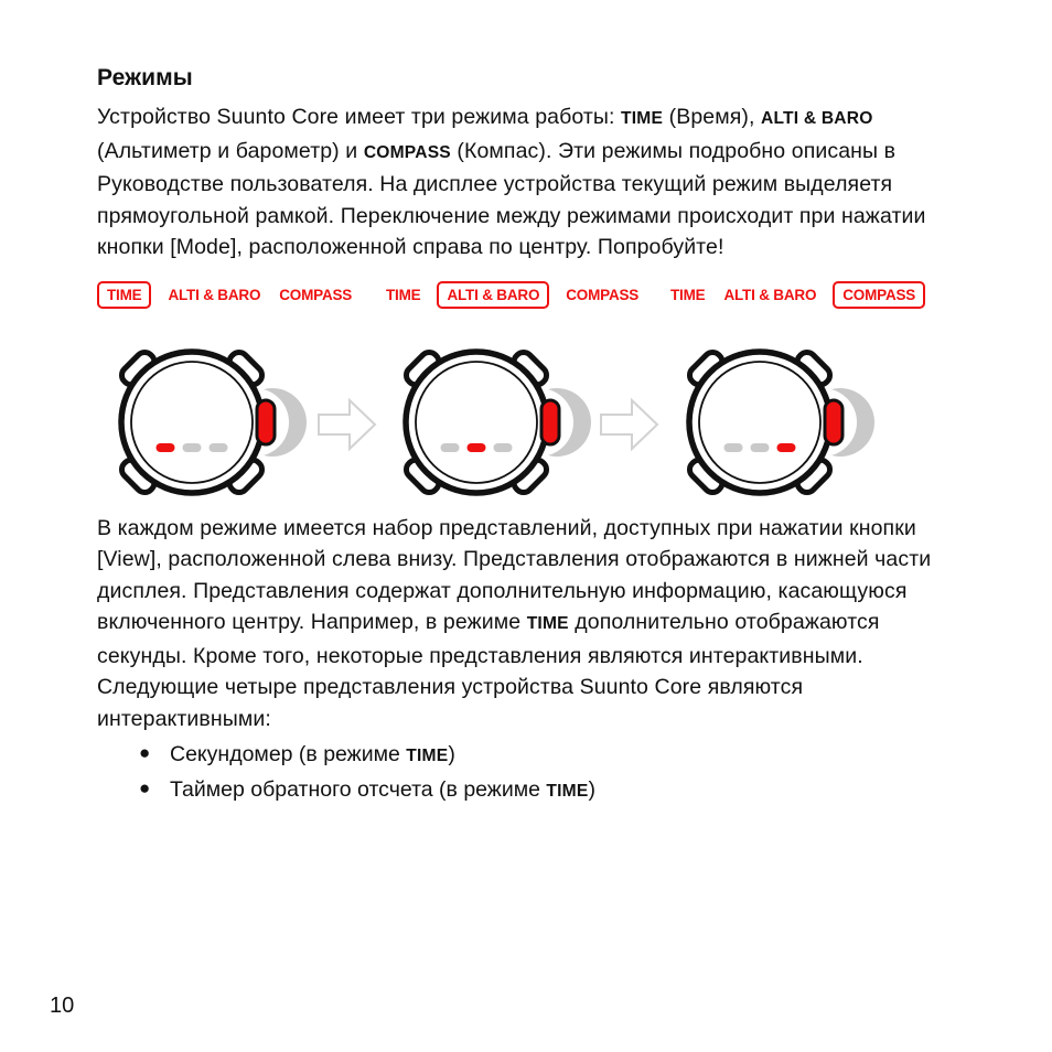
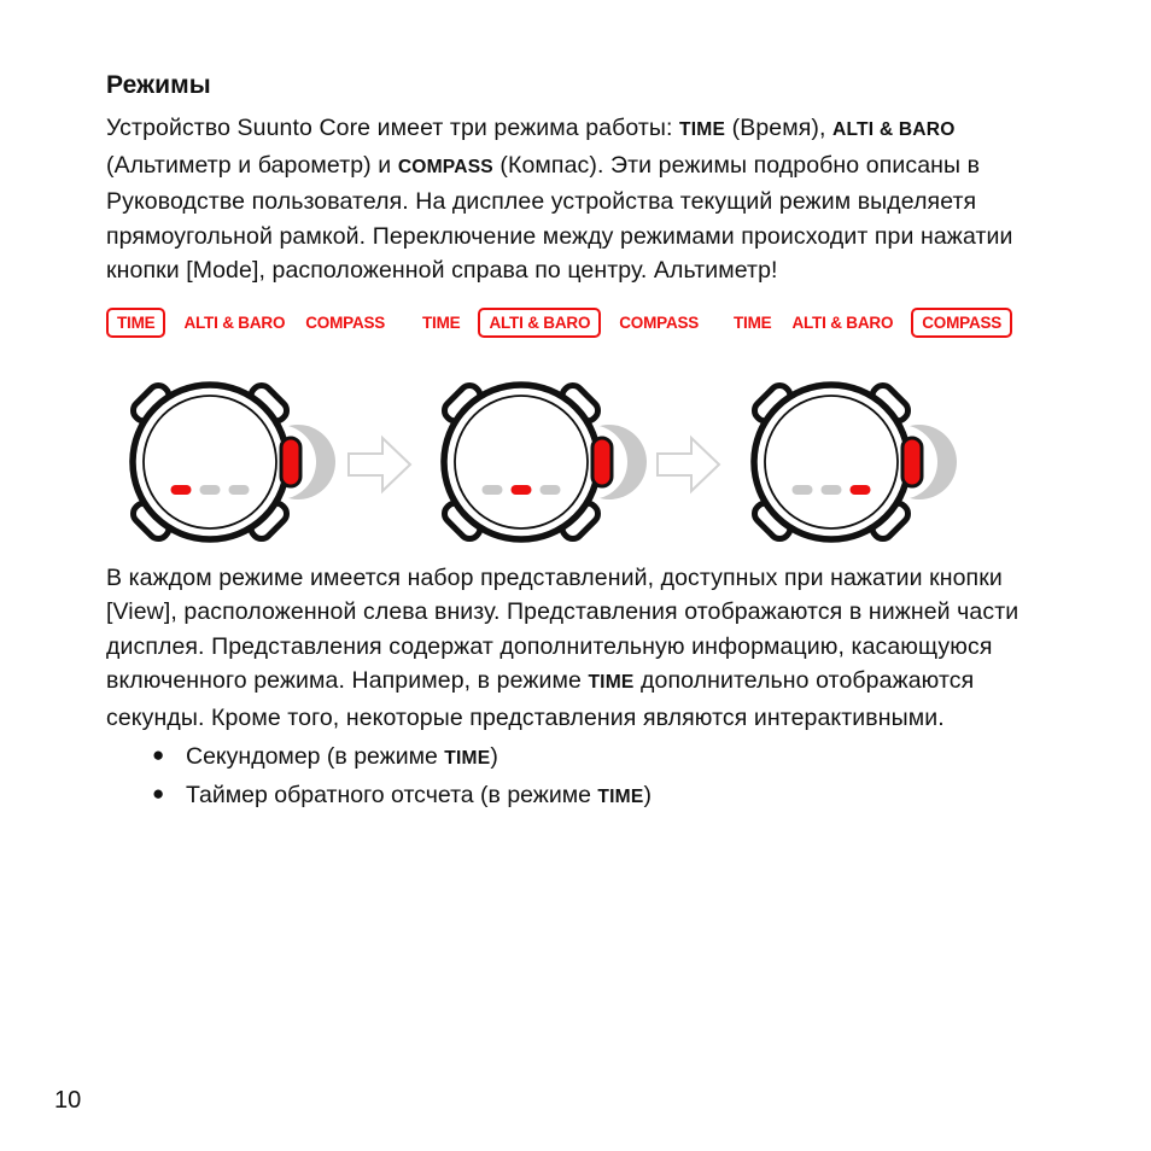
  Режимы
- Устройство Suunto Core имеет три режима работы: TIME (Время), ALTI & BARO (Альтиметр и барометр) и COMPASS (Компас). Эти режимы подробно описаны в Руководстве пользователя. На дисплее устройства текущий режим выделяетя прямоугольной рамкой. Переключение между режимами происходит при нажатии кнопки [Mode], расположенной справа по центру. Попробуйте!
+ Устройство Suunto Core имеет три режима работы: TIME (Время), ALTI & BARO (Альтиметр и барометр) и COMPASS (Компас). Эти режимы подробно описаны в Руководстве пользователя. На дисплее устройства текущий режим выделяетя прямоугольной рамкой. Переключение между режимами происходит при нажатии кнопки [Mode], расположенной справа по центру. Альтиметр!
  TIME
  ALTI & BARO
  COMPASS
  TIME
  ALTI & BARO
  COMPASS
  TIME
  ALTI & BARO
  COMPASS
- В каждом режиме имеется набор представлений, доступных при нажатии кнопки [View], расположенной слева внизу. Представления отображаются в нижней части дисплея. Представления содержат дополнительную информацию, касающуюся включенного центру. Например, в режиме TIME дополнительно отображаются секунды. Кроме того, некоторые представления являются интерактивными.
+ В каждом режиме имеется набор представлений, доступных при нажатии кнопки [View], расположенной слева внизу. Представления отображаются в нижней части дисплея. Представления содержат дополнительную информацию, касающуюся включенного режима. Например, в режиме TIME дополнительно отображаются секунды. Кроме того, некоторые представления являются интерактивными.
- Следующие четыре представления устройства Suunto Core являются интерактивными:
  ●
  Секундомер (в режиме TIME)
  ●
  Таймер обратного отсчета (в режиме TIME)
  10
